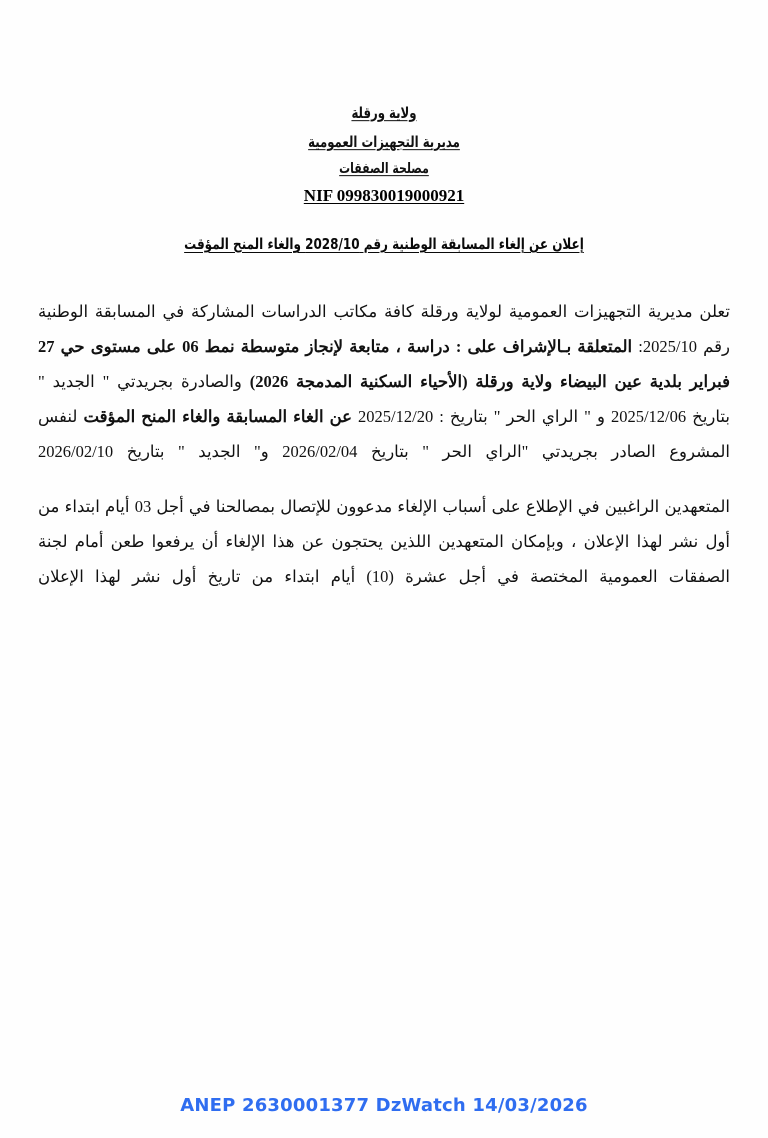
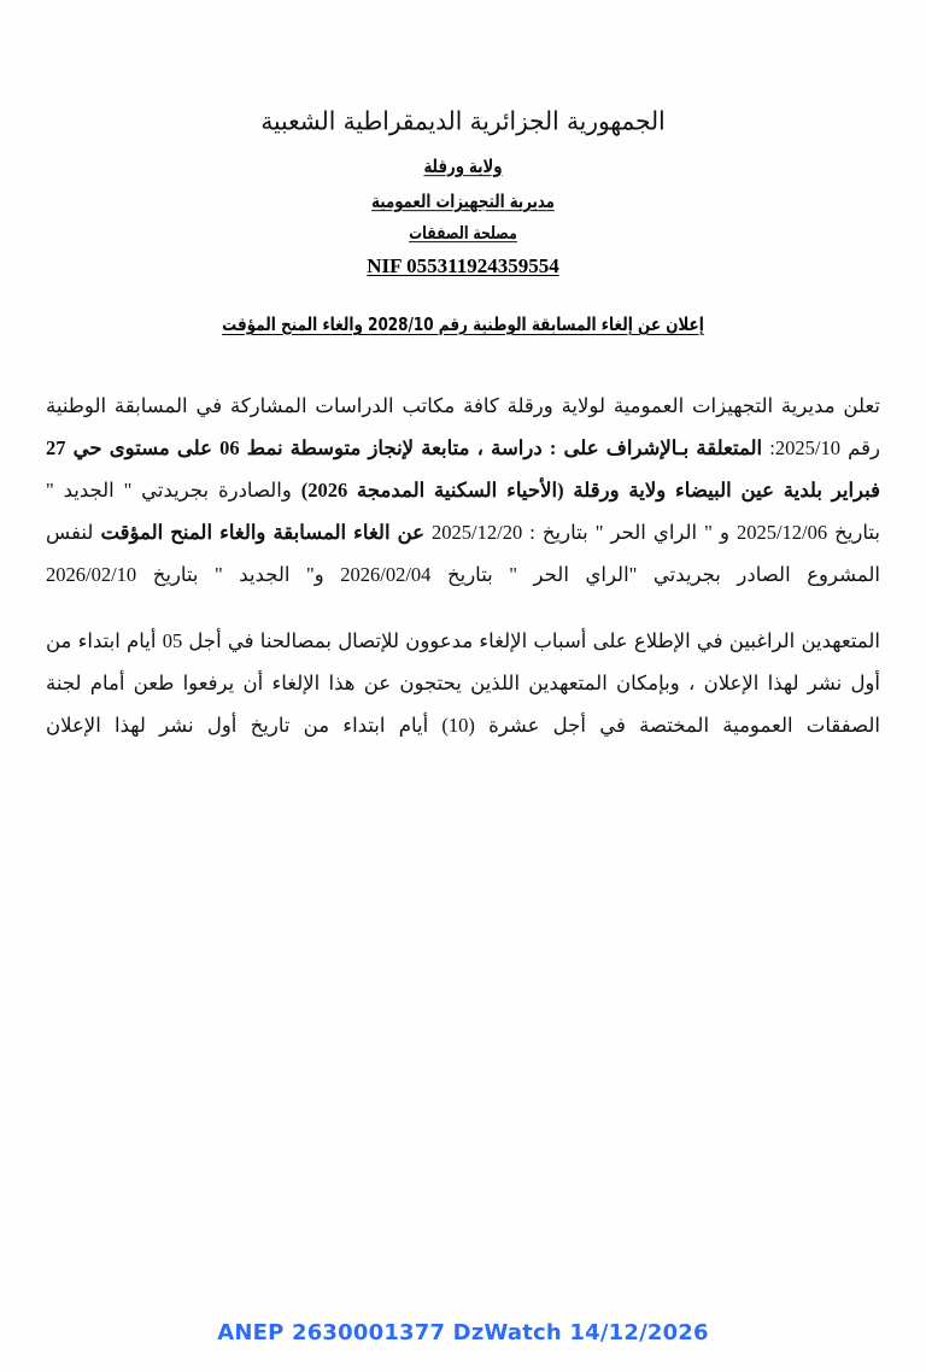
+ الجمهورية الجزائرية الديمقراطية الشعبية
  ولاية ورقلة
  مديرية التجهيزات العمومية
  مصلحة الصفقات
- NIF 099830019000921
+ NIF 055311924359554
  إعلان عن إلغاء المسابقة الوطنية رقم 2028/10 والغاء المنح المؤقت
  تعلن مديرية التجهيزات العمومية لولاية ورقلة كافة مكاتب الدراسات المشاركة في المسابقة الوطنية رقم 2025/10: المتعلقة بـالإشراف على : دراسة ، متابعة لإنجاز متوسطة نمط 06 على مستوى حي 27 فبراير بلدية عين البيضاء ولاية ورقلة (الأحياء السكنية المدمجة 2026) والصادرة بجريدتي " الجديد " بتاريخ 2025/12/06 و " الراي الحر " بتاريخ : 2025/12/20 عن الغاء المسابقة والغاء المنح المؤقت لنفس المشروع الصادر بجريدتي "الراي الحر " بتاريخ 2026/02/04 و" الجديد " بتاريخ 2026/02/10
- المتعهدين الراغبين في الإطلاع على أسباب الإلغاء مدعوون للإتصال بمصالحنا في أجل 03 أيام ابتداء من أول نشر لهذا الإعلان ، وبإمكان المتعهدين اللذين يحتجون عن هذا الإلغاء أن يرفعوا طعن أمام لجنة الصفقات العمومية المختصة في أجل عشرة (10) أيام ابتداء من تاريخ أول نشر لهذا الإعلان
+ المتعهدين الراغبين في الإطلاع على أسباب الإلغاء مدعوون للإتصال بمصالحنا في أجل 05 أيام ابتداء من أول نشر لهذا الإعلان ، وبإمكان المتعهدين اللذين يحتجون عن هذا الإلغاء أن يرفعوا طعن أمام لجنة الصفقات العمومية المختصة في أجل عشرة (10) أيام ابتداء من تاريخ أول نشر لهذا الإعلان
- ANEP 2630001377 DzWatch 14/03/2026
+ ANEP 2630001377 DzWatch 14/12/2026
